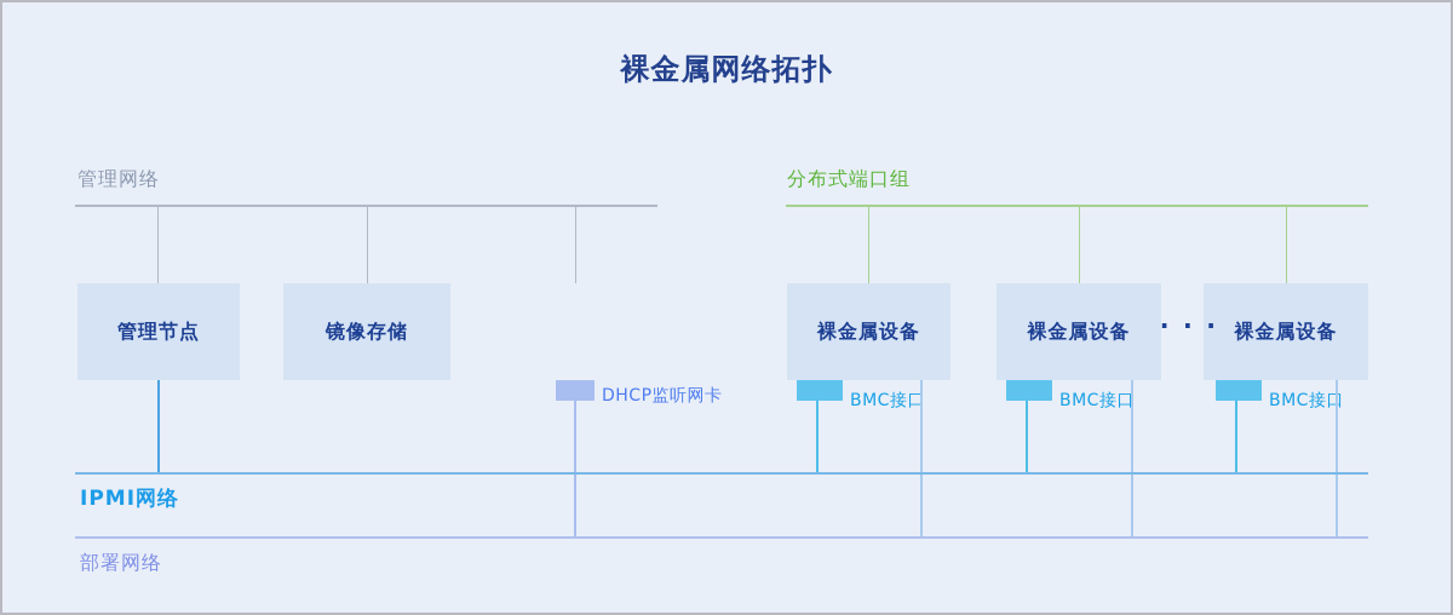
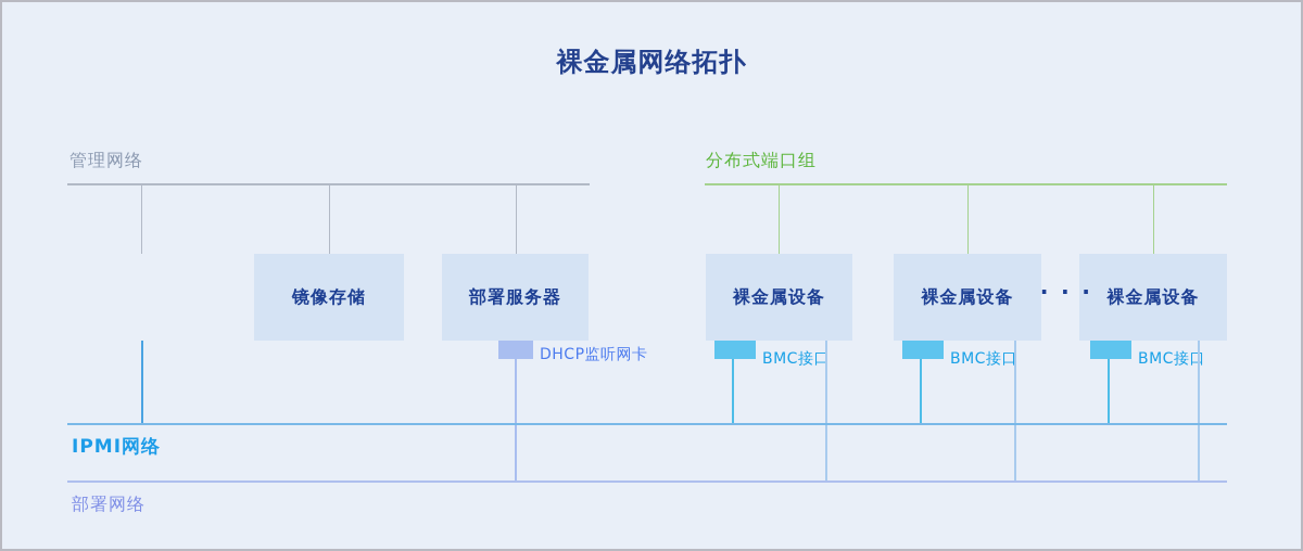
  裸金属网络拓扑
  管理网络
- 管理节点
  镜像存储
+ 部署服务器
  分布式端口组
  裸金属设备
  裸金属设备
  裸金属设备
  ···
  DHCP监听网卡
  BMC接口
  BMC接口
  BMC接
  IPMI网络
  部署网络
